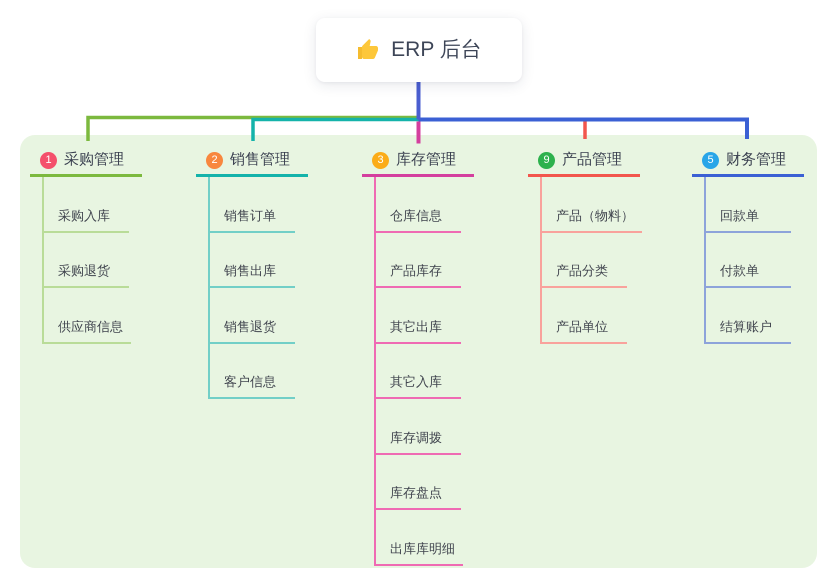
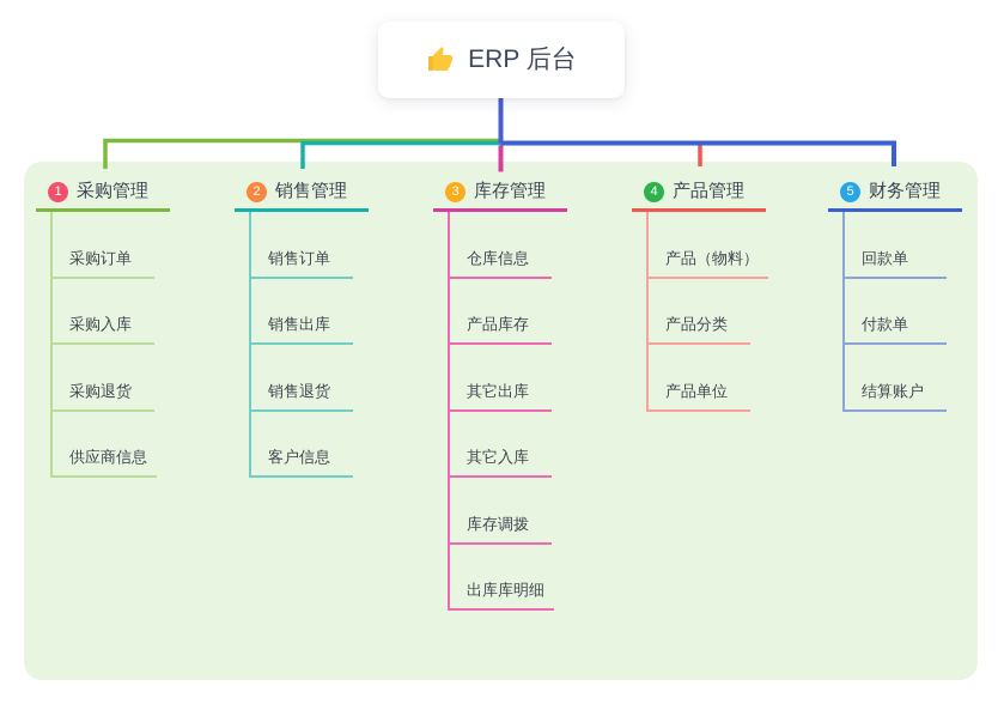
  ERP 后台
  1
  采购管理
+ 采购订单
  采购入库
  采购退货
  供应商信息
  2
  销售管理
  销售订单
  销售出库
  销售退货
  客户信息
  3
  库存管理
  仓库信息
  产品库存
  其它出库
  其它入库
  库存调拨
- 库存盘点
  出库库明细
- 9
+ 4
  产品管理
  产品（物料）
  产品分类
  产品单位
  5
  财务管理
  回款单
  付款单
  结算账户
